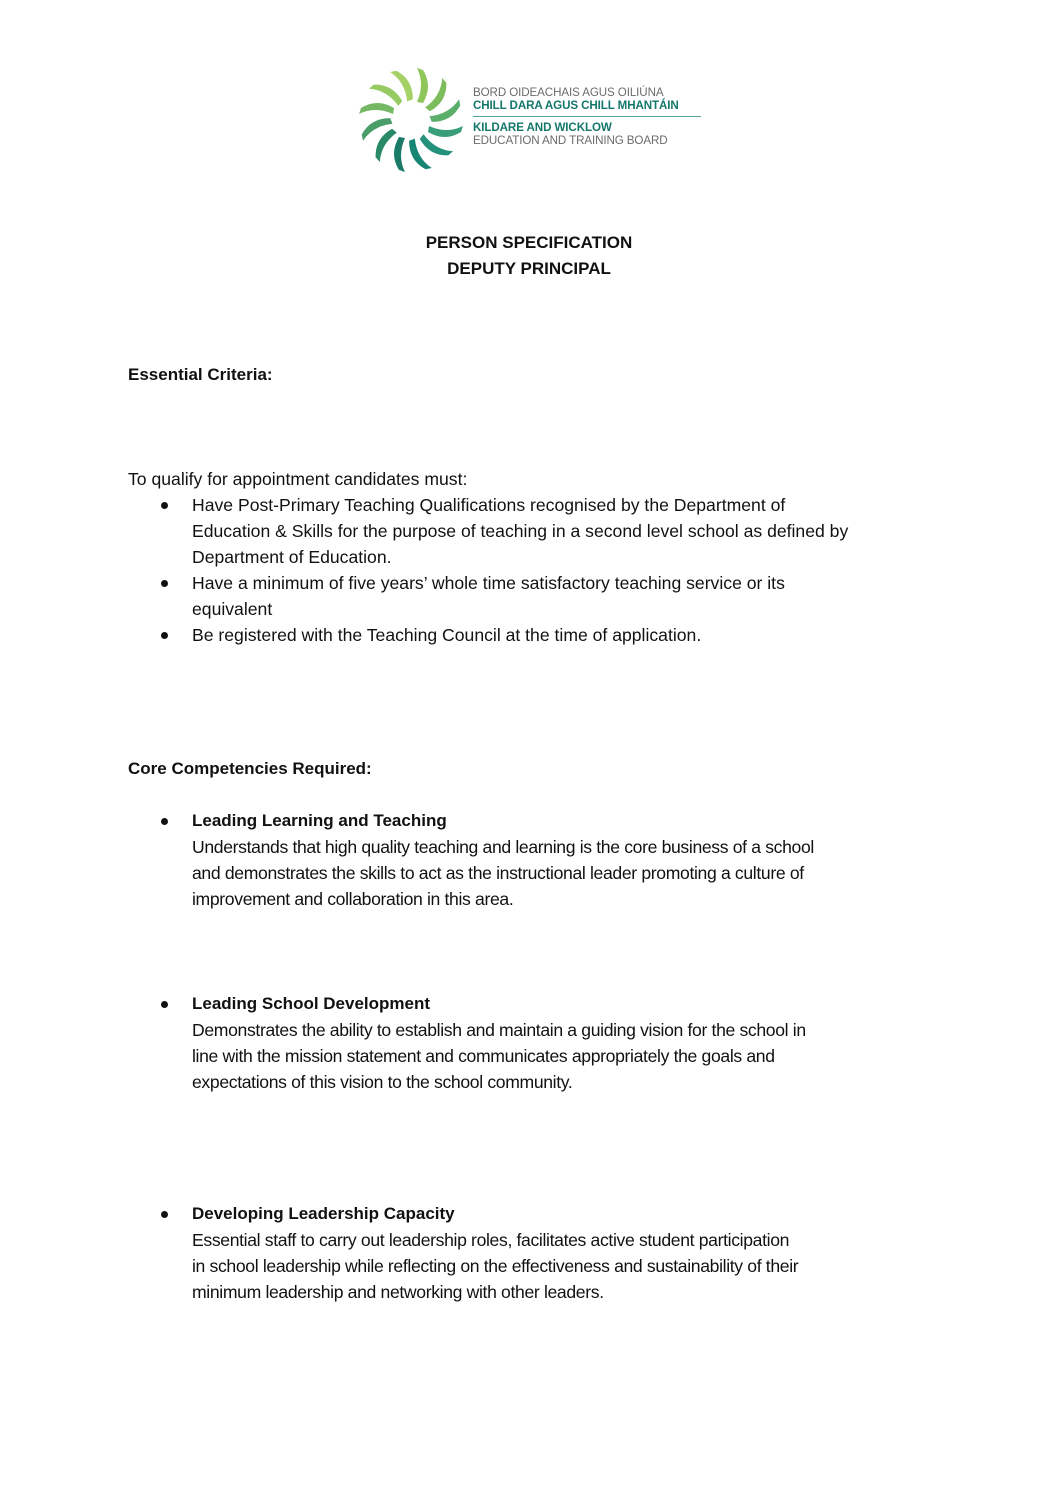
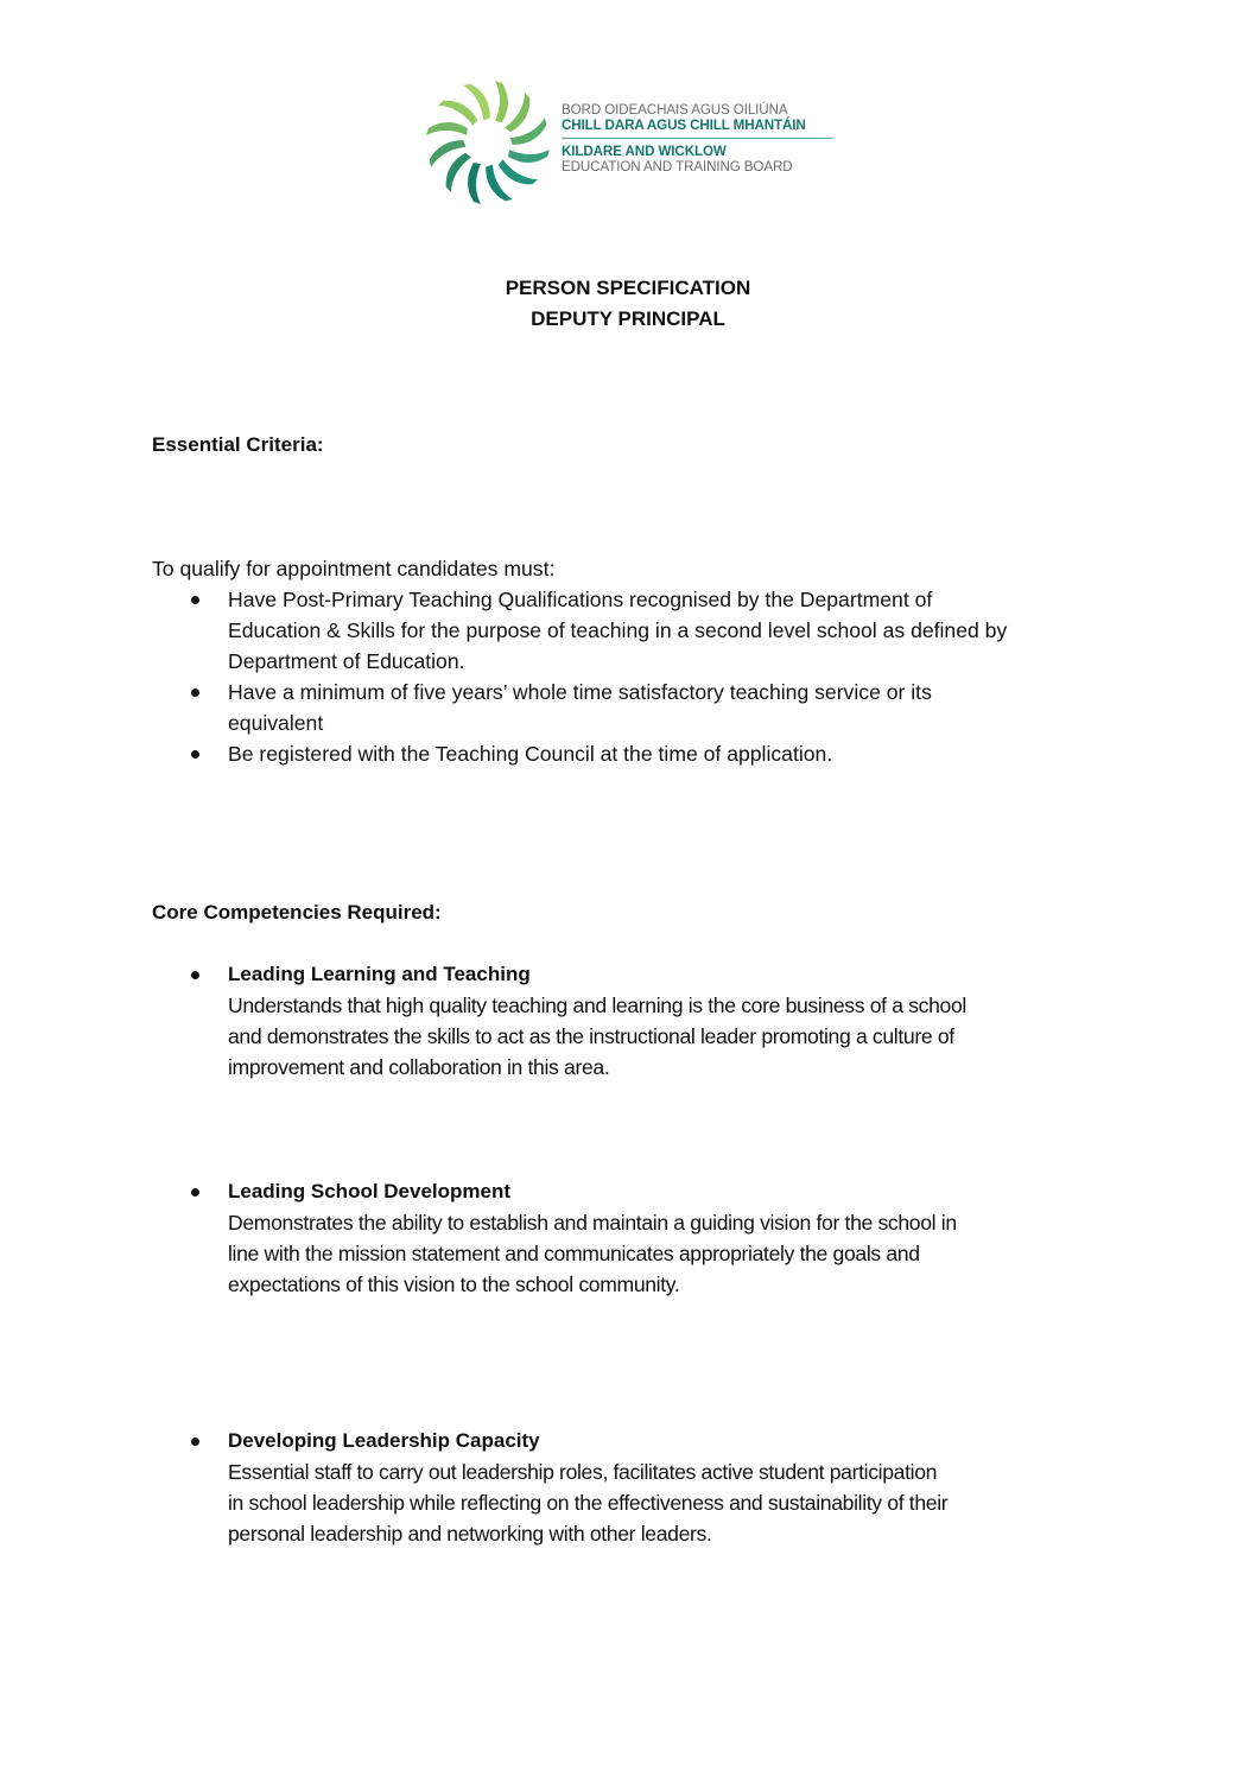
  BORD OIDEACHAIS AGUS OILIÚNA
  CHILL DARA AGUS CHILL MHANTÁIN
  KILDARE AND WICKLOW
  EDUCATION AND TRAINING BOARD
  PERSON SPECIFICATION
  DEPUTY PRINCIPAL
  Essential Criteria:
  To qualify for appointment candidates must:
  Have Post-Primary Teaching Qualifications recognised by the Department of
  Education & Skills for the purpose of teaching in a second level school as defined by
  Department of Education.
  Have a minimum of five years’ whole time satisfactory teaching service or its
  equivalent
  Be registered with the Teaching Council at the time of application.
  Core Competencies Required:
  Leading Learning and Teaching
  Understands that high quality teaching and learning is the core business of a school
  and demonstrates the skills to act as the instructional leader promoting a culture of
  improvement and collaboration in this area.
  Leading School Development
  Demonstrates the ability to establish and maintain a guiding vision for the school in
  line with the mission statement and communicates appropriately the goals and
  expectations of this vision to the school community.
  Developing Leadership Capacity
  Essential staff to carry out leadership roles, facilitates active student participation
  in school leadership while reflecting on the effectiveness and sustainability of their
- minimum leadership and networking with other leaders.
+ personal leadership and networking with other leaders.
